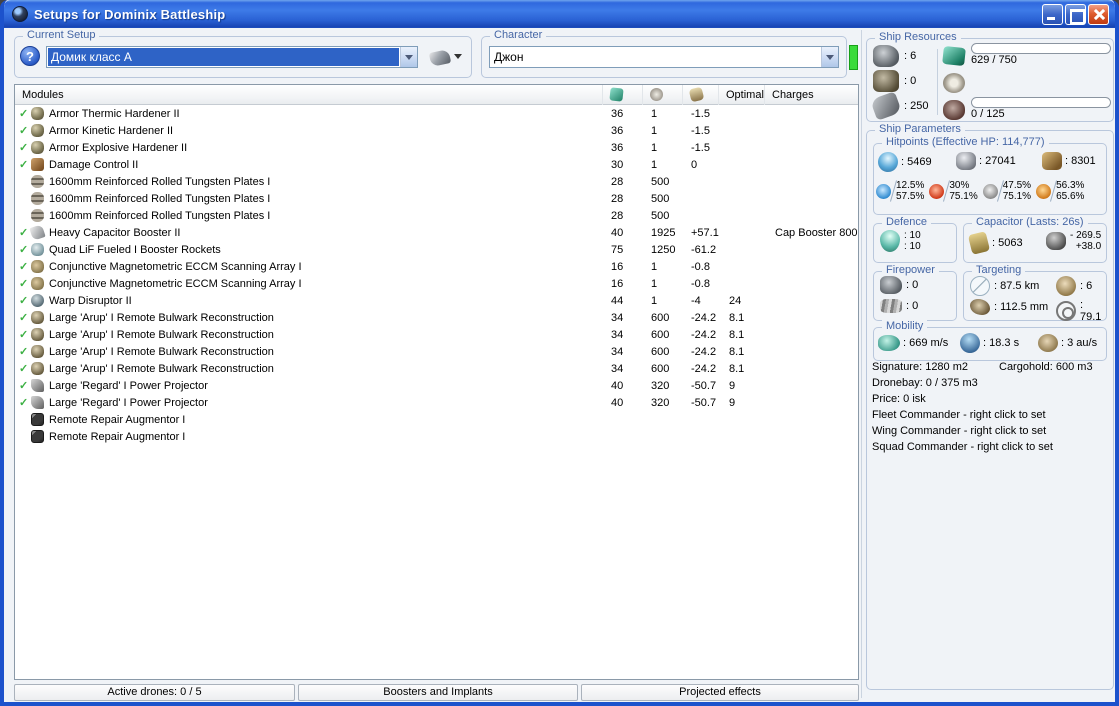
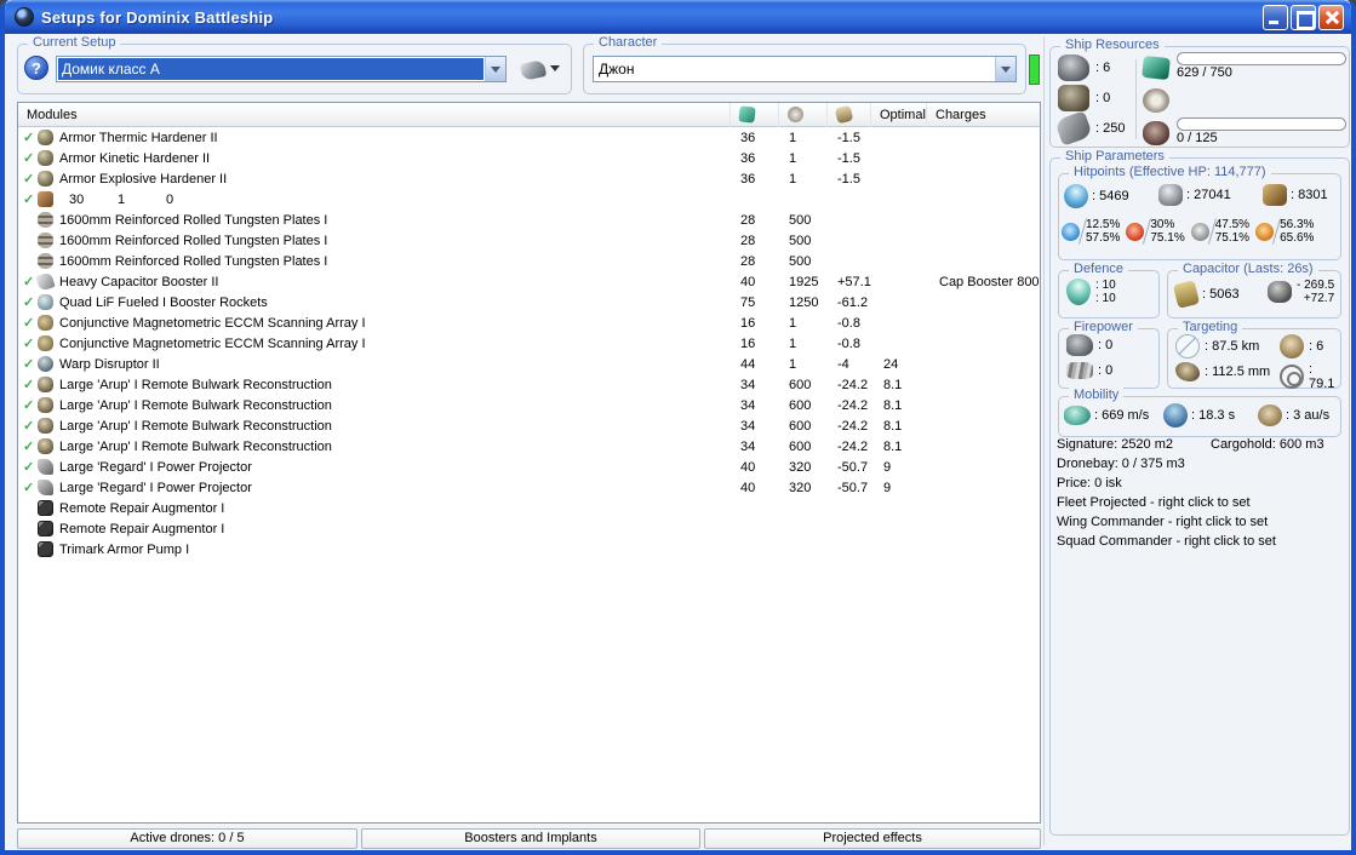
  Setups for Dominix Battleship
  Current Setup
  ?
  Домик класс А
  Character
  Джон
  Modules
  Optimal
  Charges
  ✓
  Armor Thermic Hardener II
  36
  1
  -1.5
  ✓
  Armor Kinetic Hardener II
  36
  1
  -1.5
  ✓
  Armor Explosive Hardener II
  36
  1
  -1.5
  ✓
- Damage Control II
  30
  1
  0
  1600mm Reinforced Rolled Tungsten Plates I
  28
  500
  1600mm Reinforced Rolled Tungsten Plates I
  28
  500
  1600mm Reinforced Rolled Tungsten Plates I
  28
  500
  ✓
  Heavy Capacitor Booster II
  40
  1925
  +57.1
  Cap Booster 800
  ✓
  Quad LiF Fueled I Booster Rockets
  75
  1250
  -61.2
  ✓
  Conjunctive Magnetometric ECCM Scanning Array I
  16
  1
  -0.8
  ✓
  Conjunctive Magnetometric ECCM Scanning Array I
  16
  1
  -0.8
  ✓
  Warp Disruptor II
  44
  1
  -4
  24
  ✓
  Large 'Arup' I Remote Bulwark Reconstruction
  34
  600
  -24.2
  8.1
  ✓
  Large 'Arup' I Remote Bulwark Reconstruction
  34
  600
  -24.2
  8.1
  ✓
  Large 'Arup' I Remote Bulwark Reconstruction
  34
  600
  -24.2
  8.1
  ✓
  Large 'Arup' I Remote Bulwark Reconstruction
  34
  600
  -24.2
  8.1
  ✓
  Large 'Regard' I Power Projector
  40
  320
  -50.7
  9
  ✓
  Large 'Regard' I Power Projector
  40
  320
  -50.7
  9
  Remote Repair Augmentor I
  Remote Repair Augmentor I
+ Trimark Armor Pump I
  Active drones: 0 / 5
  Boosters and Implants
  Projected effects
  Ship Resources
  : 6
  : 0
  : 250
  629 / 750
  0 / 125
  Ship Parameters
  Hitpoints (Effective HP: 114,777)
  : 5469
  : 27041
  : 8301
  12.5%
  57.5%
  30%
  75.1%
  47.5%
  75.1%
  56.3%
  65.6%
  Defence
  : 10
  : 10
  Capacitor (Lasts: 26s)
  : 5063
  - 269.5
- +38.0
+ +72.7
  Firepower
  : 0
  : 0
  Targeting
  : 87.5 km
  : 6
  : 112.5 mm
  : 79.1
  Mobility
  : 669 m/s
  : 18.3 s
  : 3 au/s
- Signature: 1280 m2
+ Signature: 2520 m2
  Cargohold: 600 m3
  Dronebay: 0 / 375 m3
  Price: 0 isk
- Fleet Commander - right click to set
+ Fleet Projected - right click to set
  Wing Commander - right click to set
  Squad Commander - right click to set
